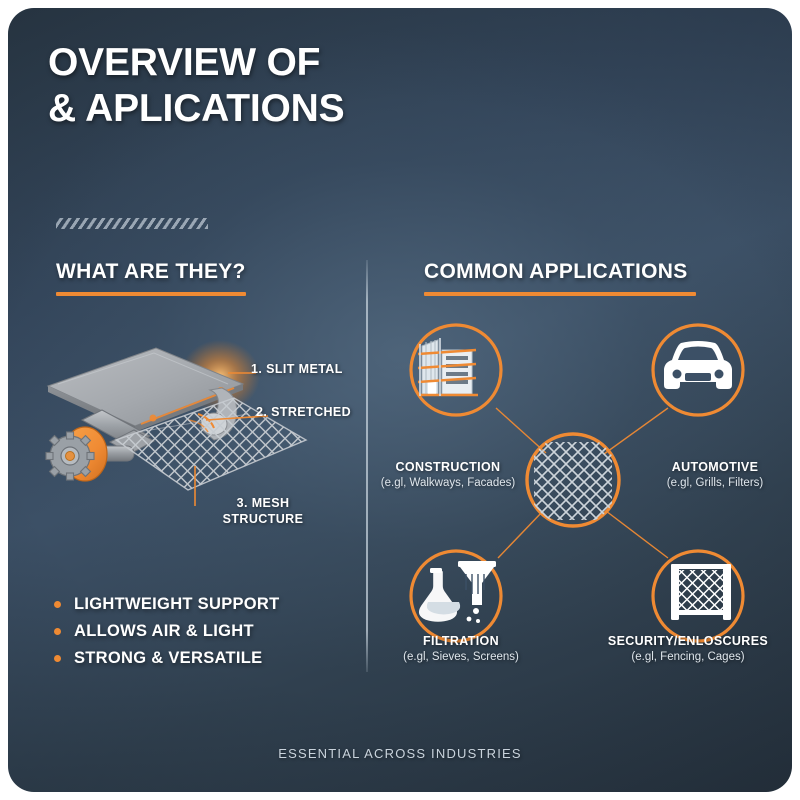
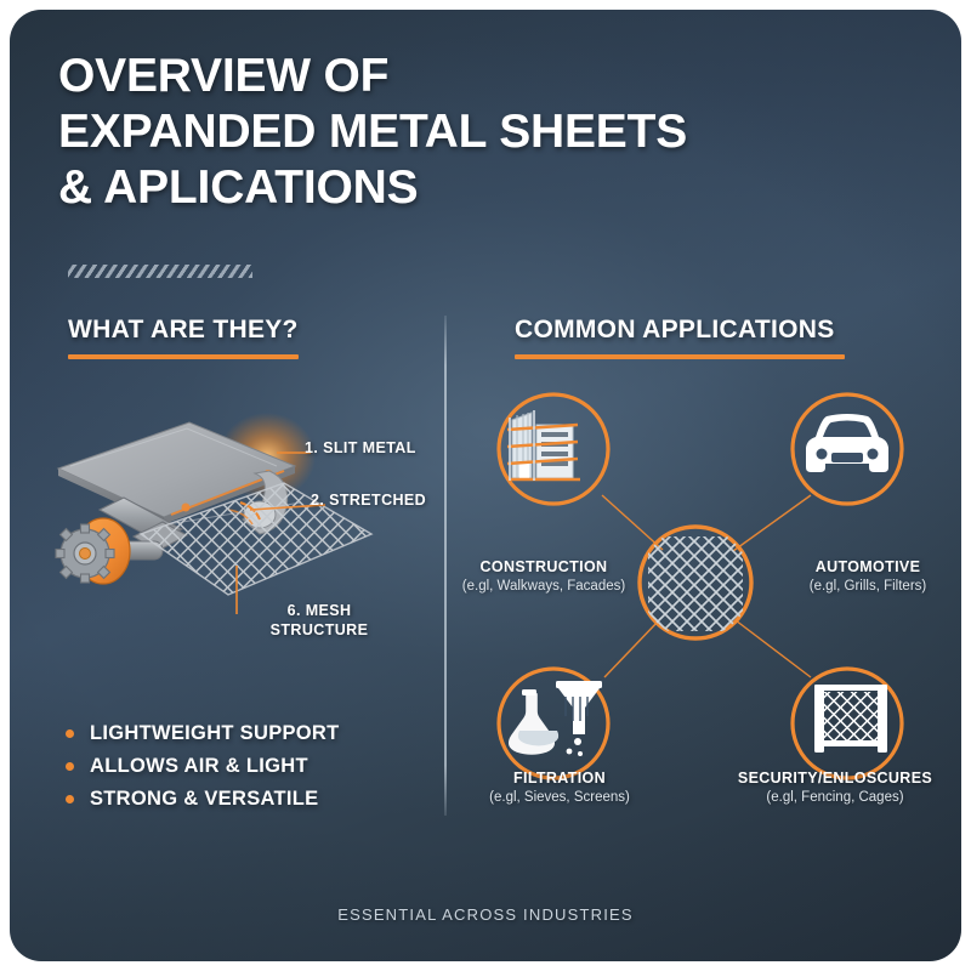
  OVERVIEW OF
+ EXPANDED METAL SHEETS
  & APLICATIONS
  WHAT ARE THEY?
  COMMON APPLICATIONS
  1. SLIT METAL
  2. STRETCHED
- 3. MESH
+ 6. MESH
  STRUCTURE
  LIGHTWEIGHT SUPPORT
  ALLOWS AIR & LIGHT
  STRONG & VERSATILE
  CONSTRUCTION
  (e.gl, Walkways, Facades)
  AUTOMOTIVE
  (e.gl, Grills, Filters)
  FILTRATION
  (e.gl, Sieves, Screens)
  SECURITY/ENLOSCURES
  (e.gl, Fencing, Cages)
  ESSENTIAL ACROSS INDUSTRIES
